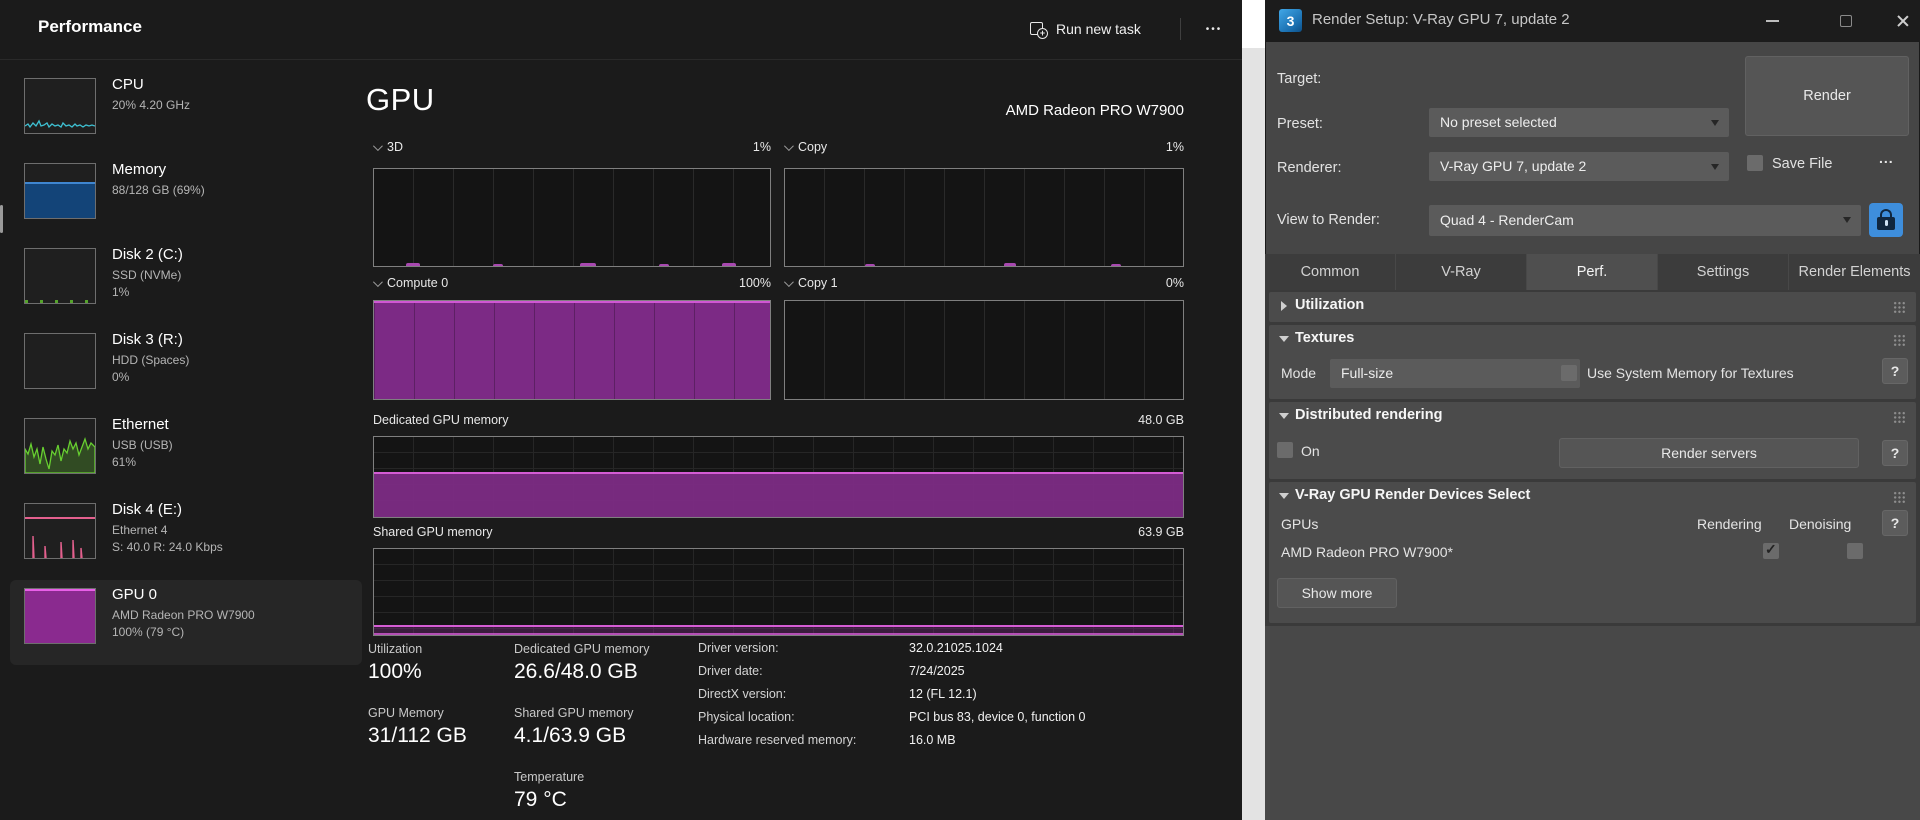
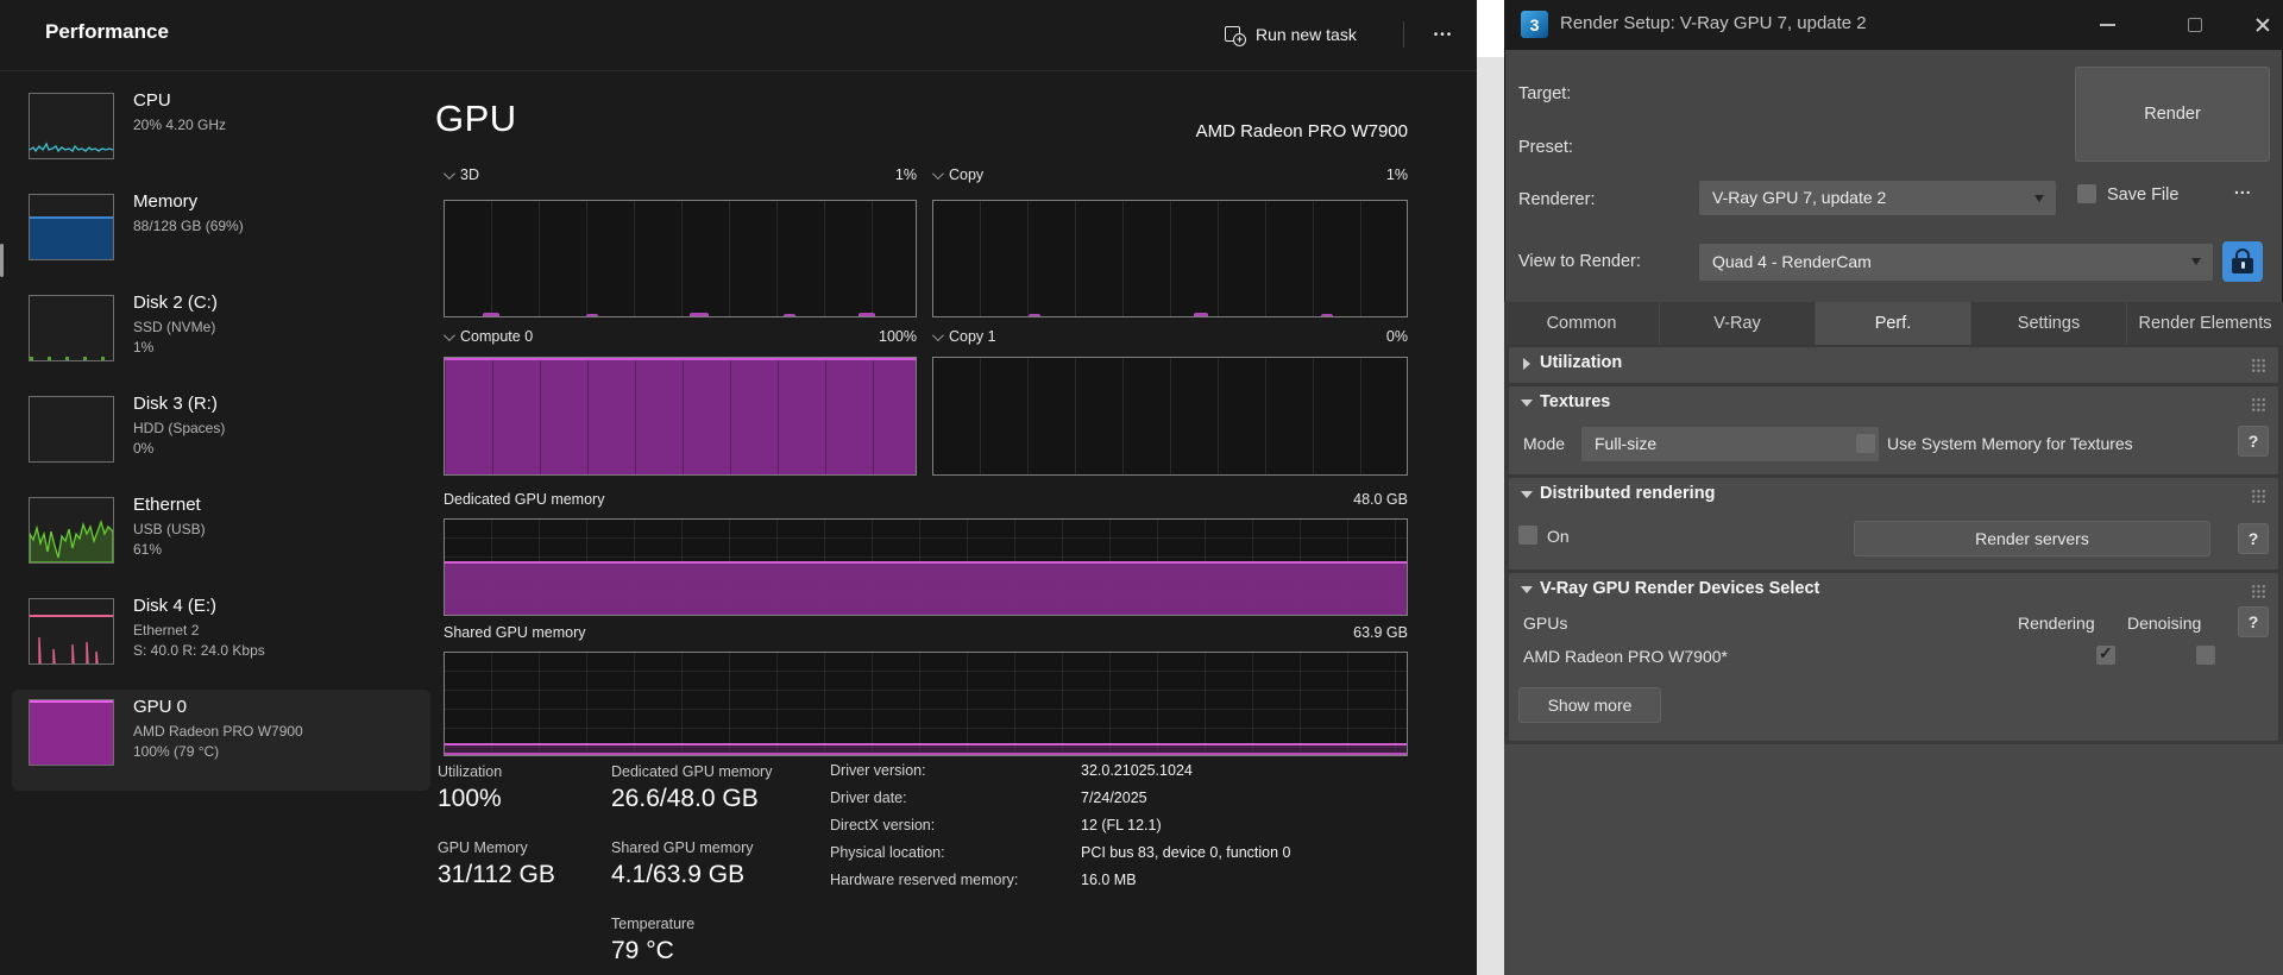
  Performance
  +
  Run new task
  •••
  CPU
  20% 4.20 GHz
  Memory
  88/128 GB (69%)
  Disk 2 (C:)
  SSD (NVMe)
  1%
  Disk 3 (R:)
  HDD (Spaces)
  0%
  Ethernet
  USB (USB)
  61%
  Disk 4 (E:)
- Ethernet 4
+ Ethernet 2
  S: 40.0 R: 24.0 Kbps
  GPU 0
  AMD Radeon PRO W7900
  100% (79 °C)
  GPU
  AMD Radeon PRO W7900
  3D
  1%
  Copy
  1%
  Compute 0
  100%
  Copy 1
  0%
  Dedicated GPU memory
  48.0 GB
  Shared GPU memory
  63.9 GB
  Utilization
  100%
  Dedicated GPU memory
  26.6/48.0 GB
  GPU Memory
  31/112 GB
  Shared GPU memory
  4.1/63.9 GB
  Temperature
  79 °C
  Driver version: 32.0.21025.1024
  Driver date: 7/24/2025
  DirectX version: 12 (FL 12.1)
  Physical location: PCI bus 83, device 0, function 0
  Hardware reserved memory: 16.0 MB
  3
  Render Setup: V-Ray GPU 7, update 2
  Target:
  Preset:
- No preset selected
  Renderer:
  V-Ray GPU 7, update 2
  Render
  Save File
  ...
  View to Render:
  Quad 4 - RenderCam
  Common
  V-Ray
  Perf.
  Settings
  Render Elements
  Utilization
  Textures
  Mode
  Full-size
  Use System Memory for Textures
  ?
  Distributed rendering
  On
  Render servers
  ?
  V-Ray GPU Render Devices Select
  GPUs
  Rendering
  Denoising
  ?
  AMD Radeon PRO W7900*
  Show more
